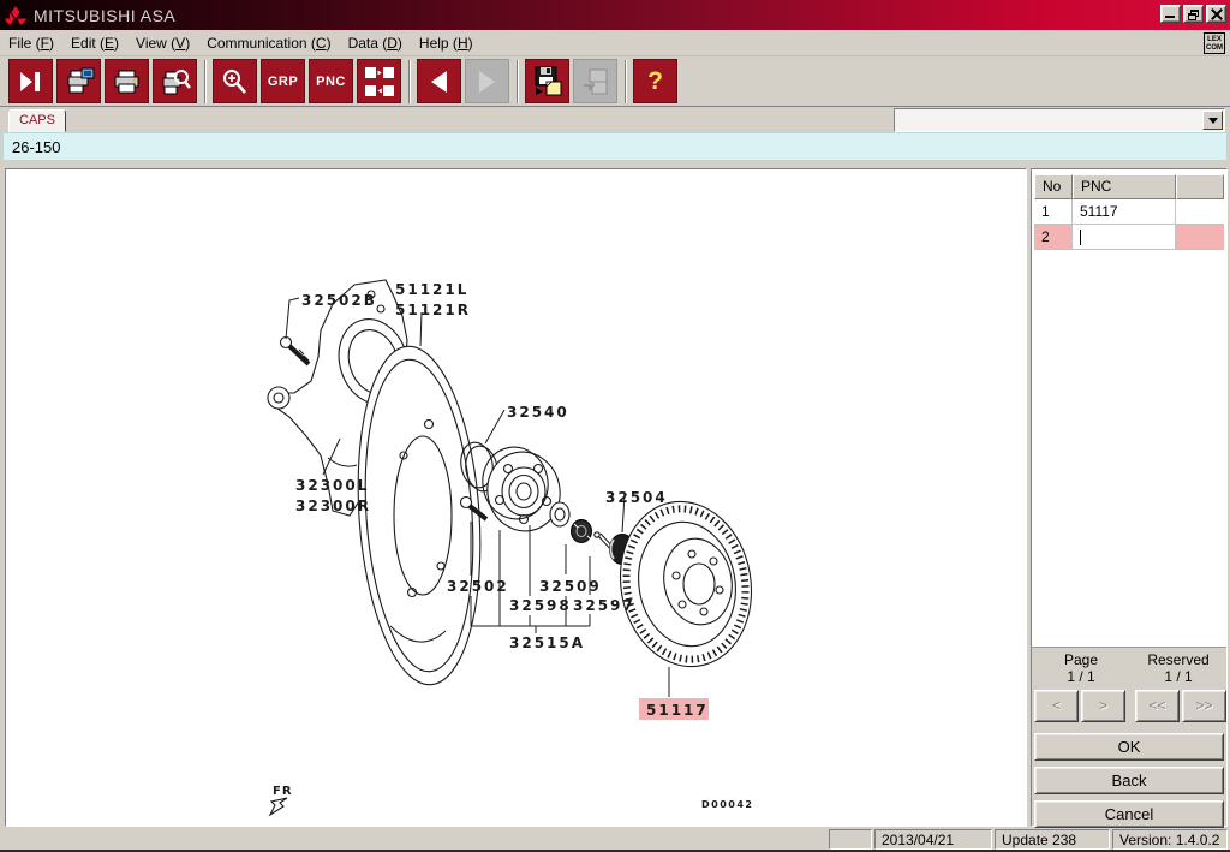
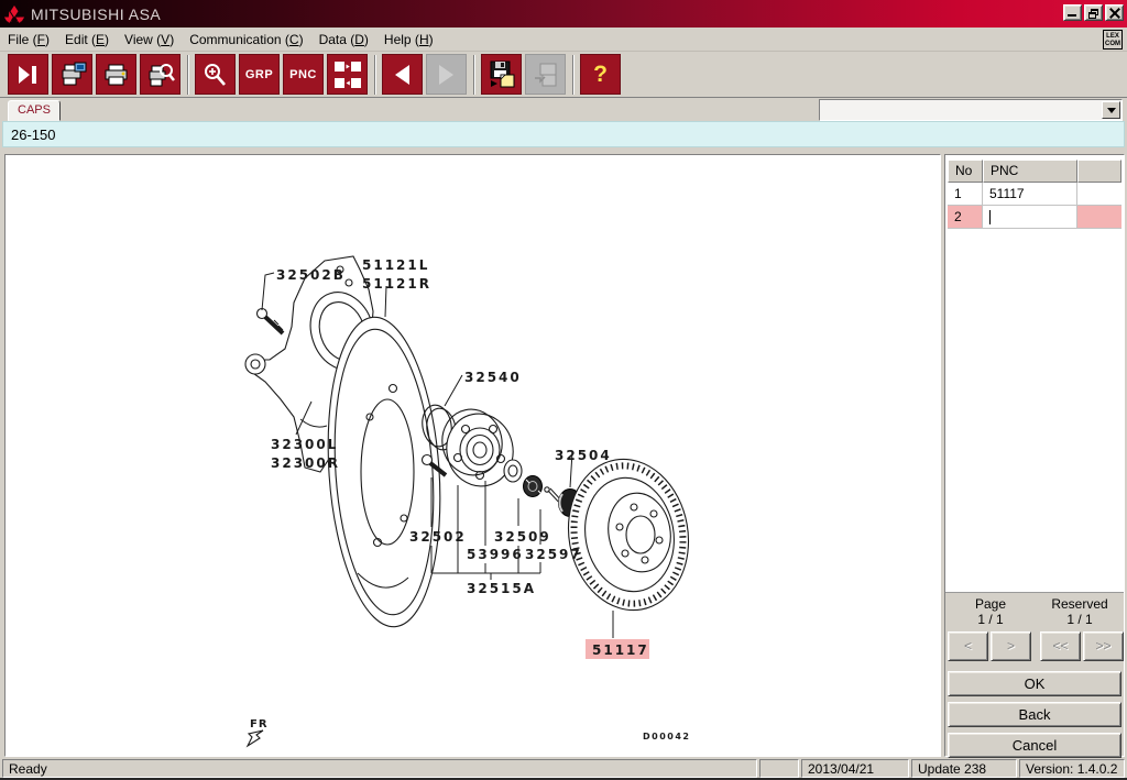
  MITSUBISHI ASA
  File (F)
  Edit (E)
  View (V)
  Communication (C)
  Data (D)
  Help (H)
  GRP
  PNC
  ?
  CAPS
  26-150
  32502B
  51121L
  51121R
  32540
  32300L
  32300R
  32504
  32502
  32509
- 32598
+ 53996
  32597
  32515A
  51117
  FR
  D00042
  No
  PNC
  1
  51117
  2
  Page
  1 / 1
  Reserved
  1 / 1
  <
  >
  <<
  >>
  OK
  Back
  Cancel
+ Ready
  2013/04/21
  Update 238
  Version: 1.4.0.2
